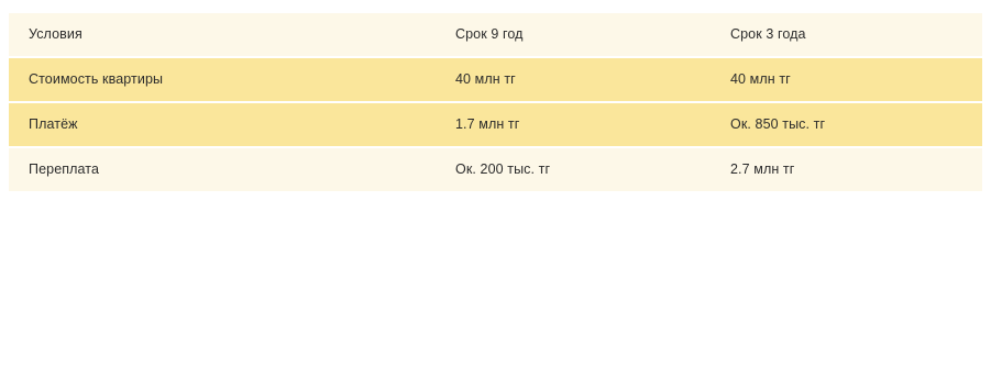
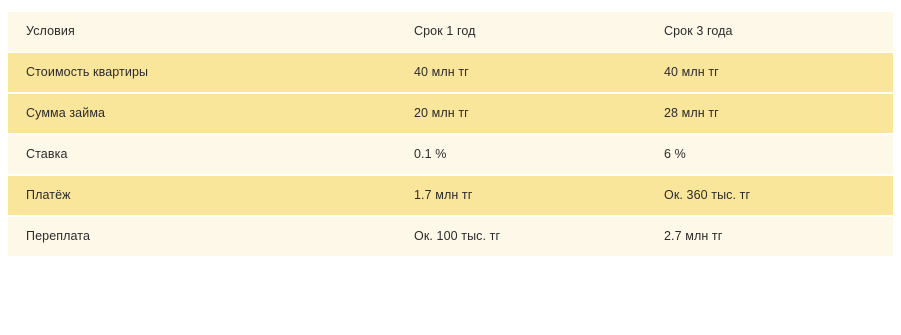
- Условия	Срок 9 год	Срок 3 года
+ Условия	Срок 1 год	Срок 3 года
  Стоимость квартиры	40 млн тг	40 млн тг
+ Сумма займа	20 млн тг	28 млн тг
+ Ставка	0.1 %	6 %
- Платёж	1.7 млн тг	Ок. 850 тыс. тг
+ Платёж	1.7 млн тг	Ок. 360 тыс. тг
- Переплата	Ок. 200 тыс. тг	2.7 млн тг
+ Переплата	Ок. 100 тыс. тг	2.7 млн тг
